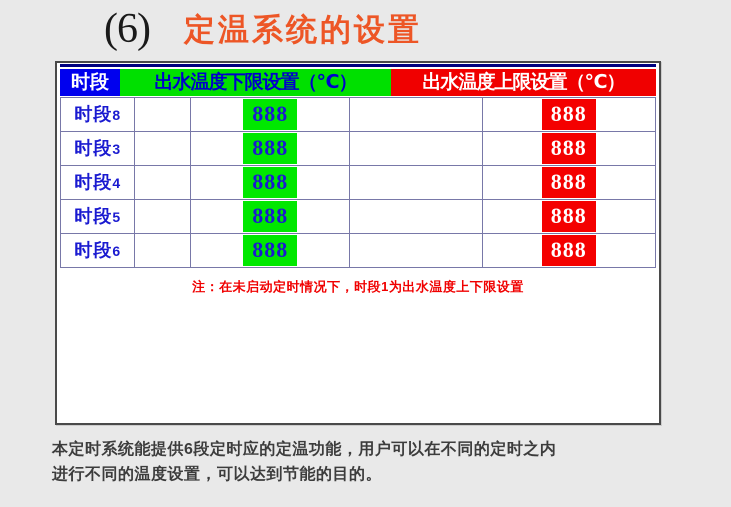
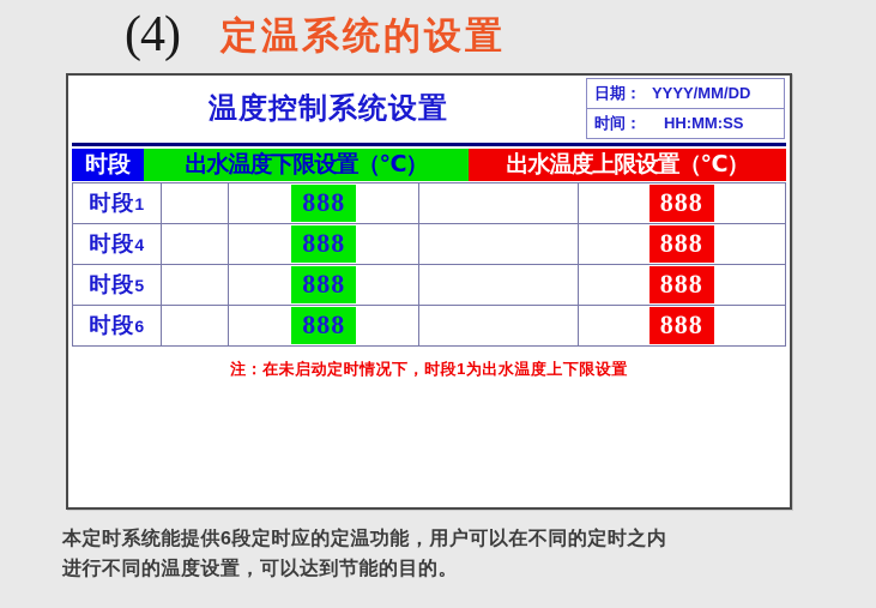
- (6)
+ (4)
  定温系统的设置
+ 温度控制系统设置
+ 日期：
+ YYYY/MM/DD
+ 时间：
+ HH:MM:SS
  时段
  出水温度下限设置（℃）
  出水温度上限设置（℃）
- 时段8		888		888
+ 时段1		888		888
- 时段3		888		888
  时段4		888		888
  时段5		888		888
  时段6		888		888
  注：在未启动定时情况下，时段1为出水温度上下限设置
  本定时系统能提供6段定时应的定温功能，用户可以在不同的定时之内
  进行不同的温度设置，可以达到节能的目的。
